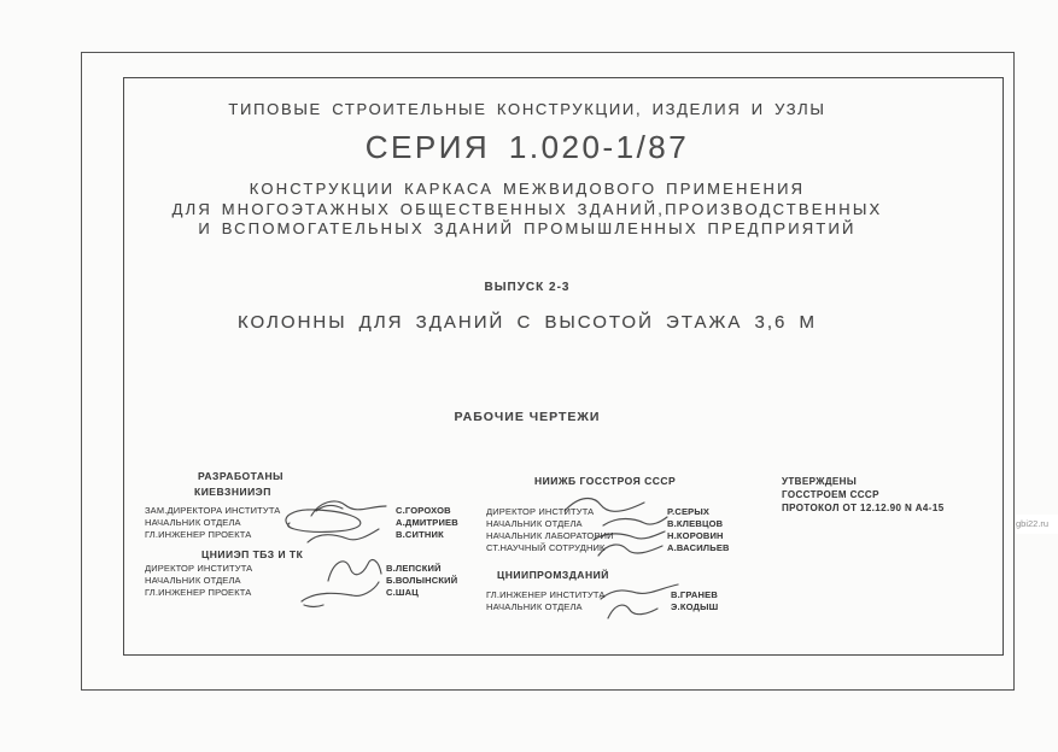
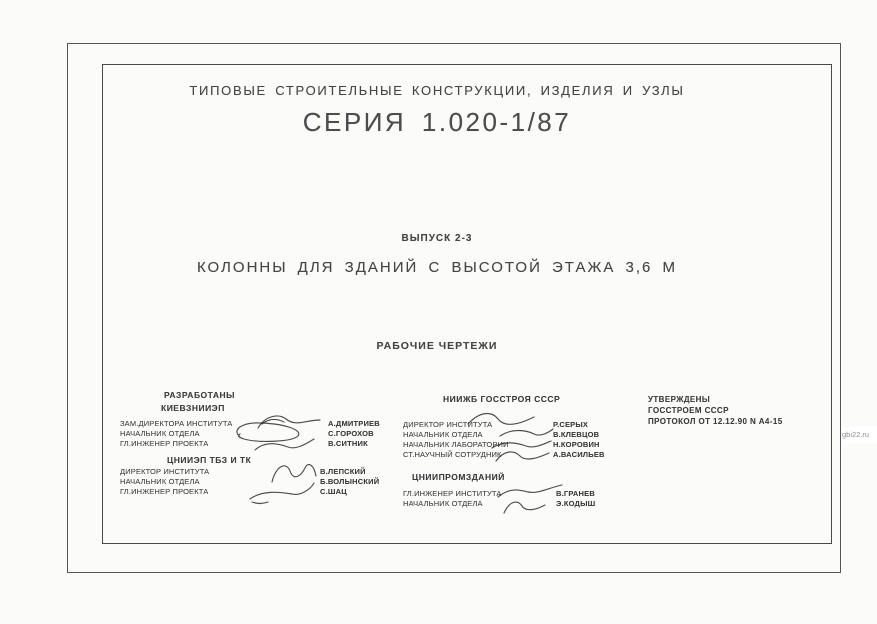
  ТИПОВЫЕ СТРОИТЕЛЬНЫЕ КОНСТРУКЦИИ, ИЗДЕЛИЯ И УЗЛЫ
  СЕРИЯ 1.020-1/87
- КОНСТРУКЦИИ КАРКАСА МЕЖВИДОВОГО ПРИМЕНЕНИЯ
- ДЛЯ МНОГОЭТАЖНЫХ ОБЩЕСТВЕННЫХ ЗДАНИЙ,ПРОИЗВОДСТВЕННЫХ
- И ВСПОМОГАТЕЛЬНЫХ ЗДАНИЙ ПРОМЫШЛЕННЫХ ПРЕДПРИЯТИЙ
  ВЫПУСК 2-3
  КОЛОННЫ ДЛЯ ЗДАНИЙ С ВЫСОТОЙ ЭТАЖА 3,6 М
  РАБОЧИЕ ЧЕРТЕЖИ
  РАЗРАБОТАНЫ
  КИЕВЗНИИЭП
  ЗАМ.ДИРЕКТОРА ИНСТИТУТА
- С.ГОРОХОВ
+ А.ДМИТРИЕВ
  НАЧАЛЬНИК ОТДЕЛА
- А.ДМИТРИЕВ
+ С.ГОРОХОВ
  ГЛ.ИНЖЕНЕР ПРОЕКТА
  В.СИТНИК
  ЦНИИЭП ТБЗ И ТК
  ДИРЕКТОР ИНСТИТУТА
  В.ЛЕПСКИЙ
  НАЧАЛЬНИК ОТДЕЛА
  Б.ВОЛЫНСКИЙ
  ГЛ.ИНЖЕНЕР ПРОЕКТА
  С.ШАЦ
  НИИЖБ ГОССТРОЯ СССР
  ДИРЕКТОР ИНСТИТУТА
  Р.СЕРЫХ
  НАЧАЛЬНИК ОТДЕЛА
  В.КЛЕВЦОВ
  НАЧАЛЬНИК ЛАБОРАТОРИИ
  Н.КОРОВИН
  СТ.НАУЧНЫЙ СОТРУДНИК
  А.ВАСИЛЬЕВ
  ЦНИИПРОМЗДАНИЙ
  ГЛ.ИНЖЕНЕР ИНСТИТУТА
  В.ГРАНЕВ
  НАЧАЛЬНИК ОТДЕЛА
  Э.КОДЫШ
  УТВЕРЖДЕНЫ
  ГОССТРОЕМ СССР
  ПРОТОКОЛ ОТ 12.12.90 N А4-15
  gbi22.ru
